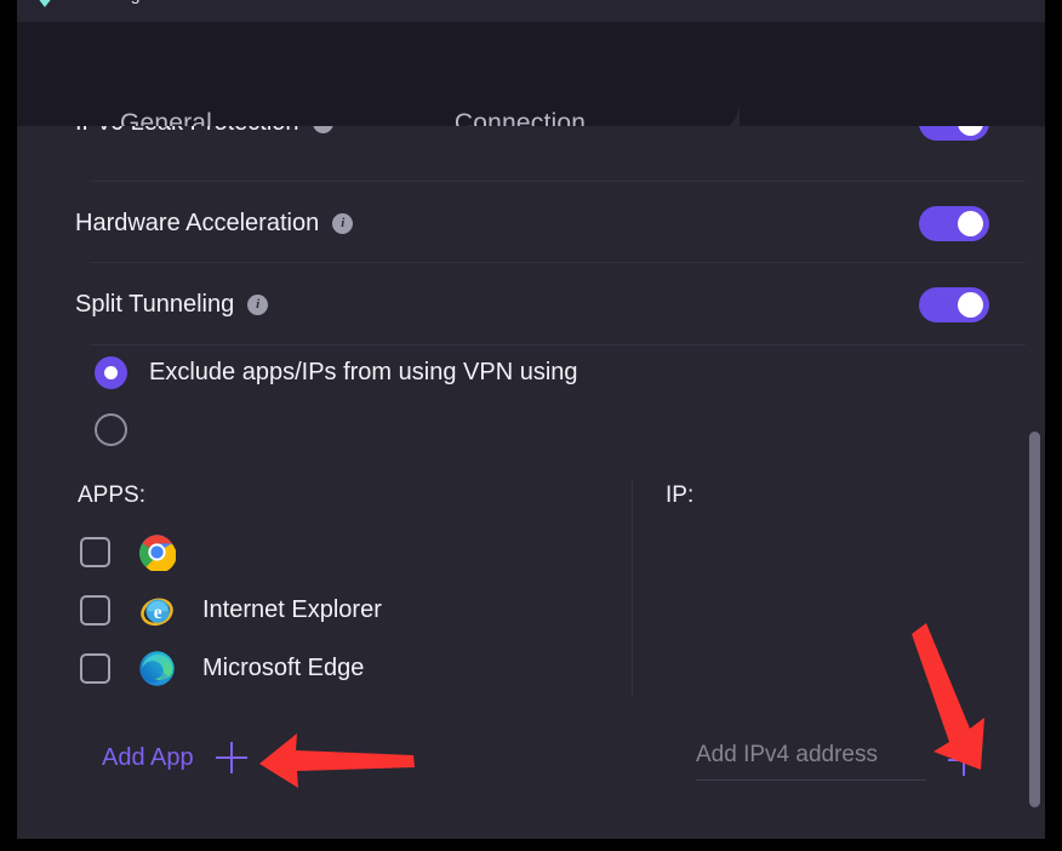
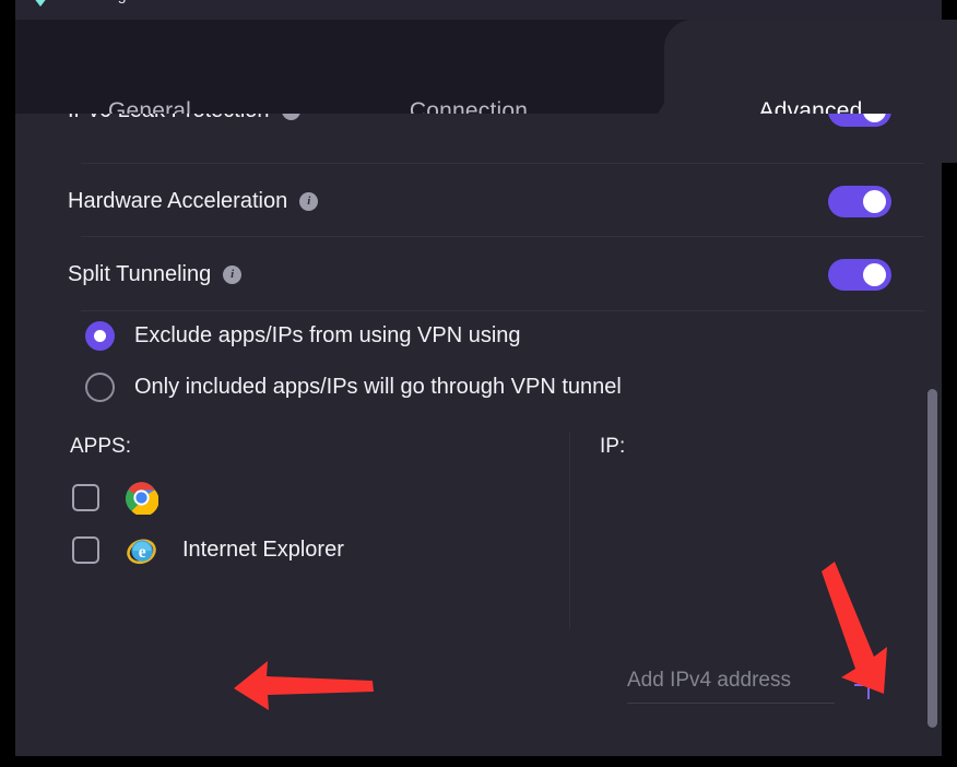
  General
  Connection
+ Advanced
  Hardware Acceleration
  i
  Split Tunneling
  i
  Exclude apps/IPs from using VPN using
+ Only included apps/IPs will go through VPN tunnel
  APPS:
  IP:
  e
  Internet Explorer
- Microsoft Edge
- Add App
  Add IPv4 address
